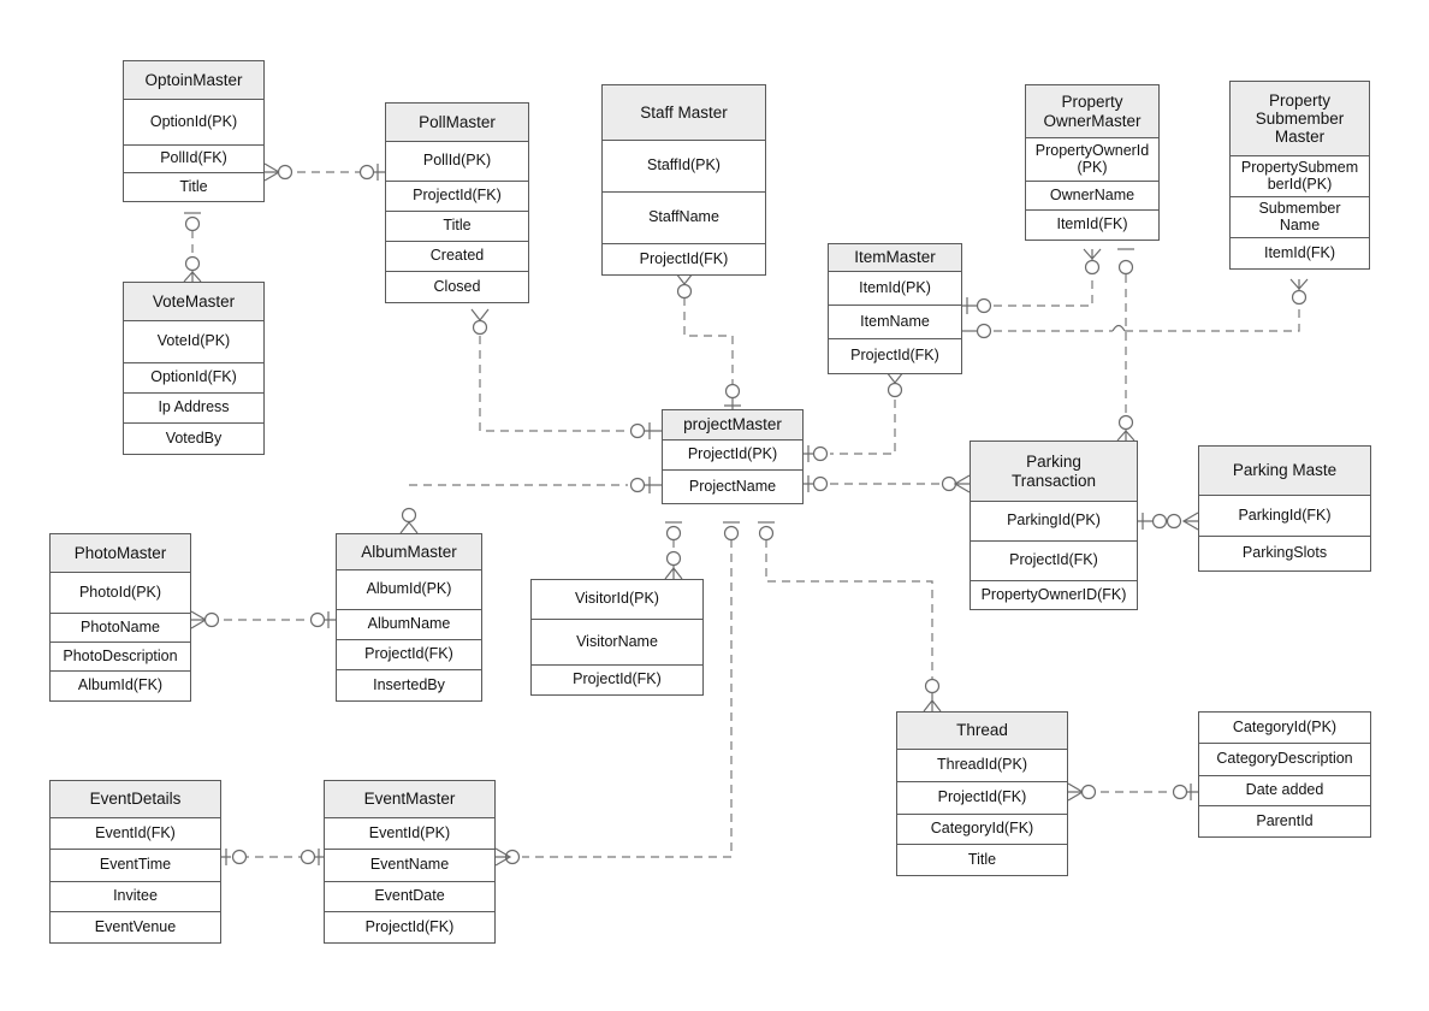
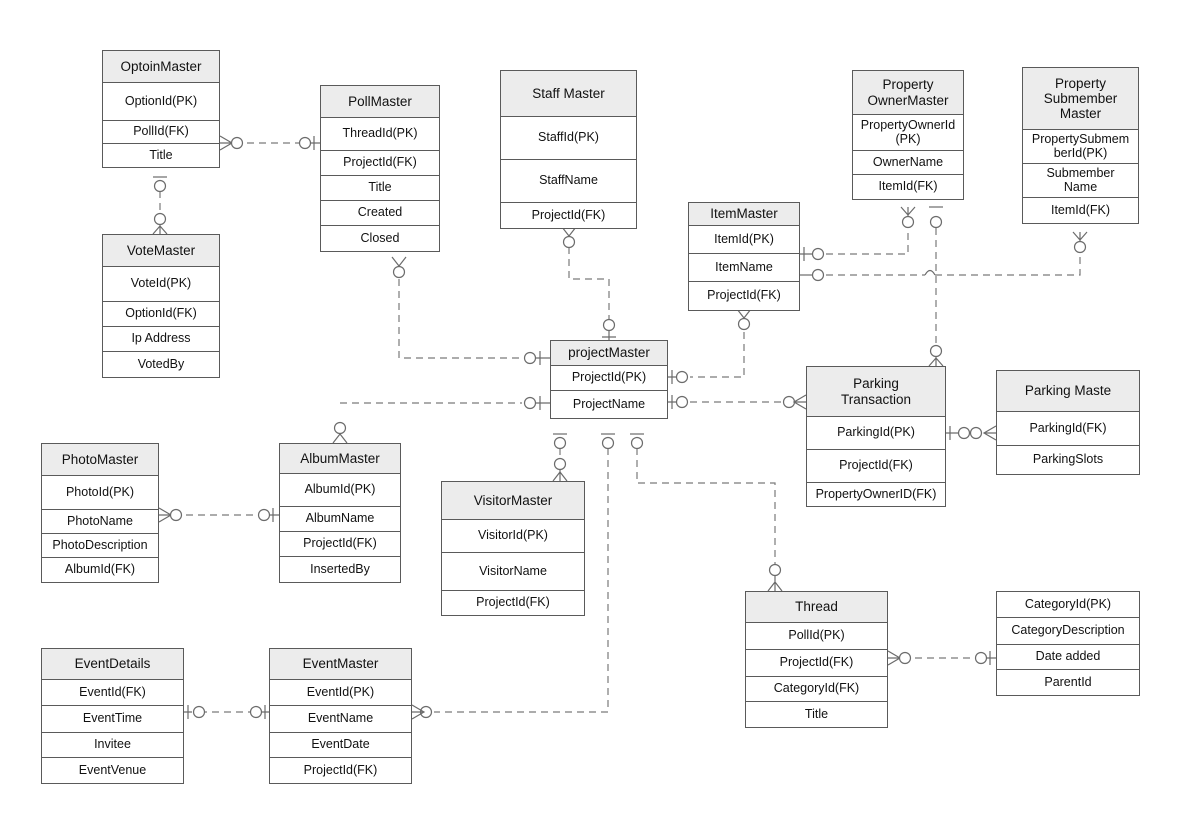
  OptoinMaster
  OptionId(PK)
  PollId(FK)
  Title
  PollMaster
- PollId(PK)
+ ThreadId(PK)
  ProjectId(FK)
  Title
  Created
  Closed
  VoteMaster
  VoteId(PK)
  OptionId(FK)
  Ip Address
  VotedBy
  Staff Master
  StaffId(PK)
  StaffName
  ProjectId(FK)
  ItemMaster
  ItemId(PK)
  ItemName
  ProjectId(FK)
  Property
  OwnerMaster
  PropertyOwnerId
  (PK)
  OwnerName
  ItemId(FK)
  Property
  Submember
  Master
  PropertySubmem
  berId(PK)
  Submember
  Name
  ItemId(FK)
  projectMaster
  ProjectId(PK)
  ProjectName
  Parking
  Transaction
  ParkingId(PK)
  ProjectId(FK)
  PropertyOwnerID(FK)
  Parking Maste
  ParkingId(FK)
  ParkingSlots
  PhotoMaster
  PhotoId(PK)
  PhotoName
  PhotoDescription
  AlbumId(FK)
  AlbumMaster
  AlbumId(PK)
  AlbumName
  ProjectId(FK)
  InsertedBy
+ VisitorMaster
  VisitorId(PK)
  VisitorName
  ProjectId(FK)
  Thread
- ThreadId(PK)
+ PollId(PK)
  ProjectId(FK)
  CategoryId(FK)
  Title
  CategoryId(PK)
  CategoryDescription
  Date added
  ParentId
  EventDetails
  EventId(FK)
  EventTime
  Invitee
  EventVenue
  EventMaster
  EventId(PK)
  EventName
  EventDate
  ProjectId(FK)
